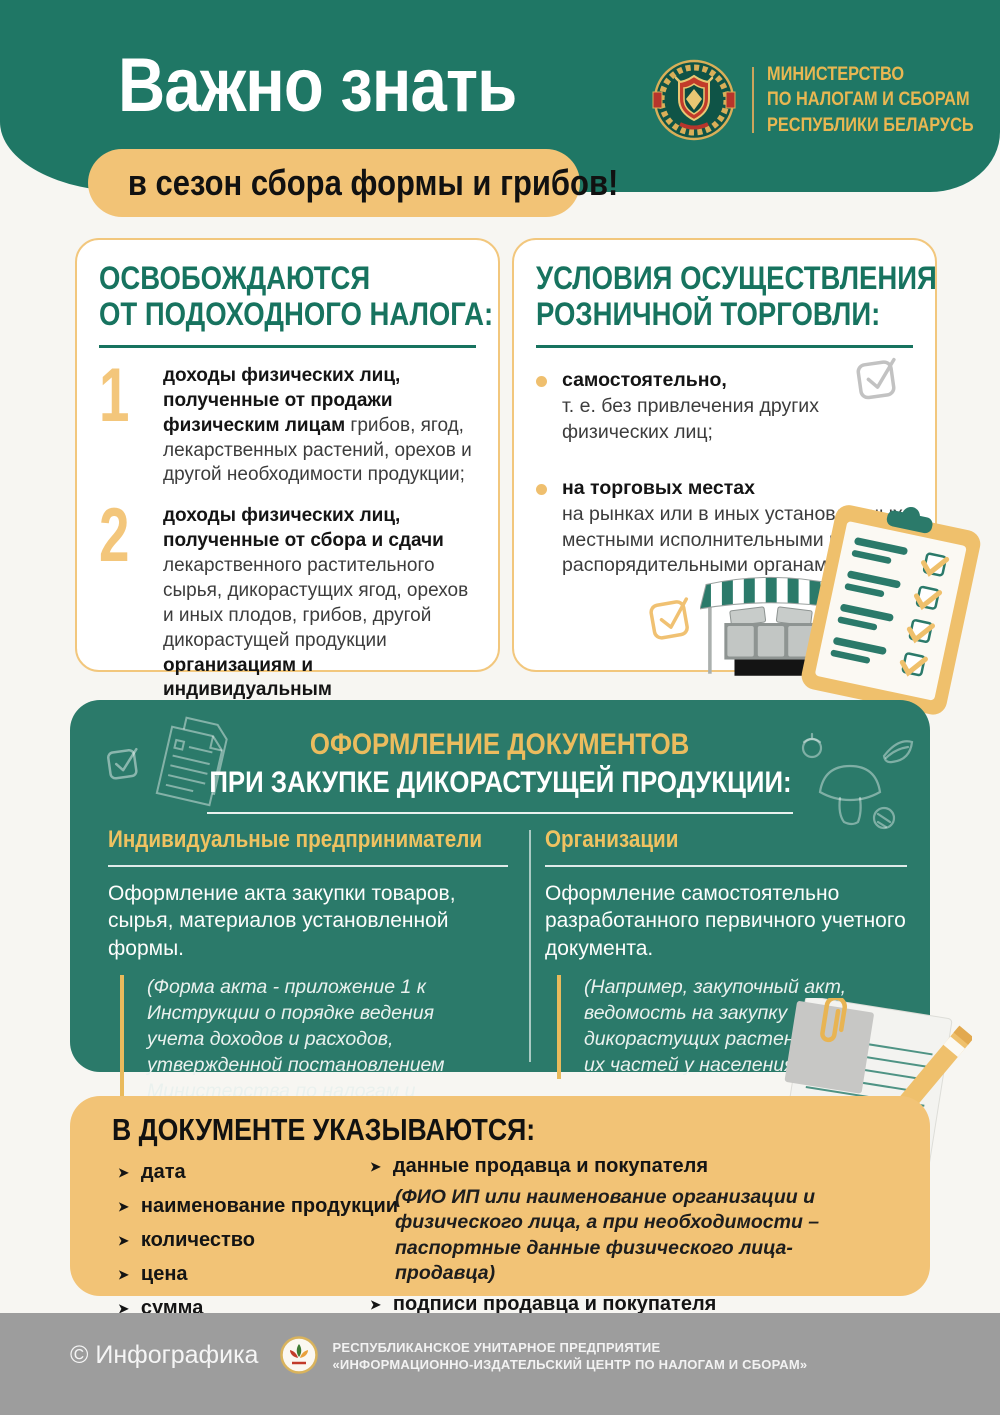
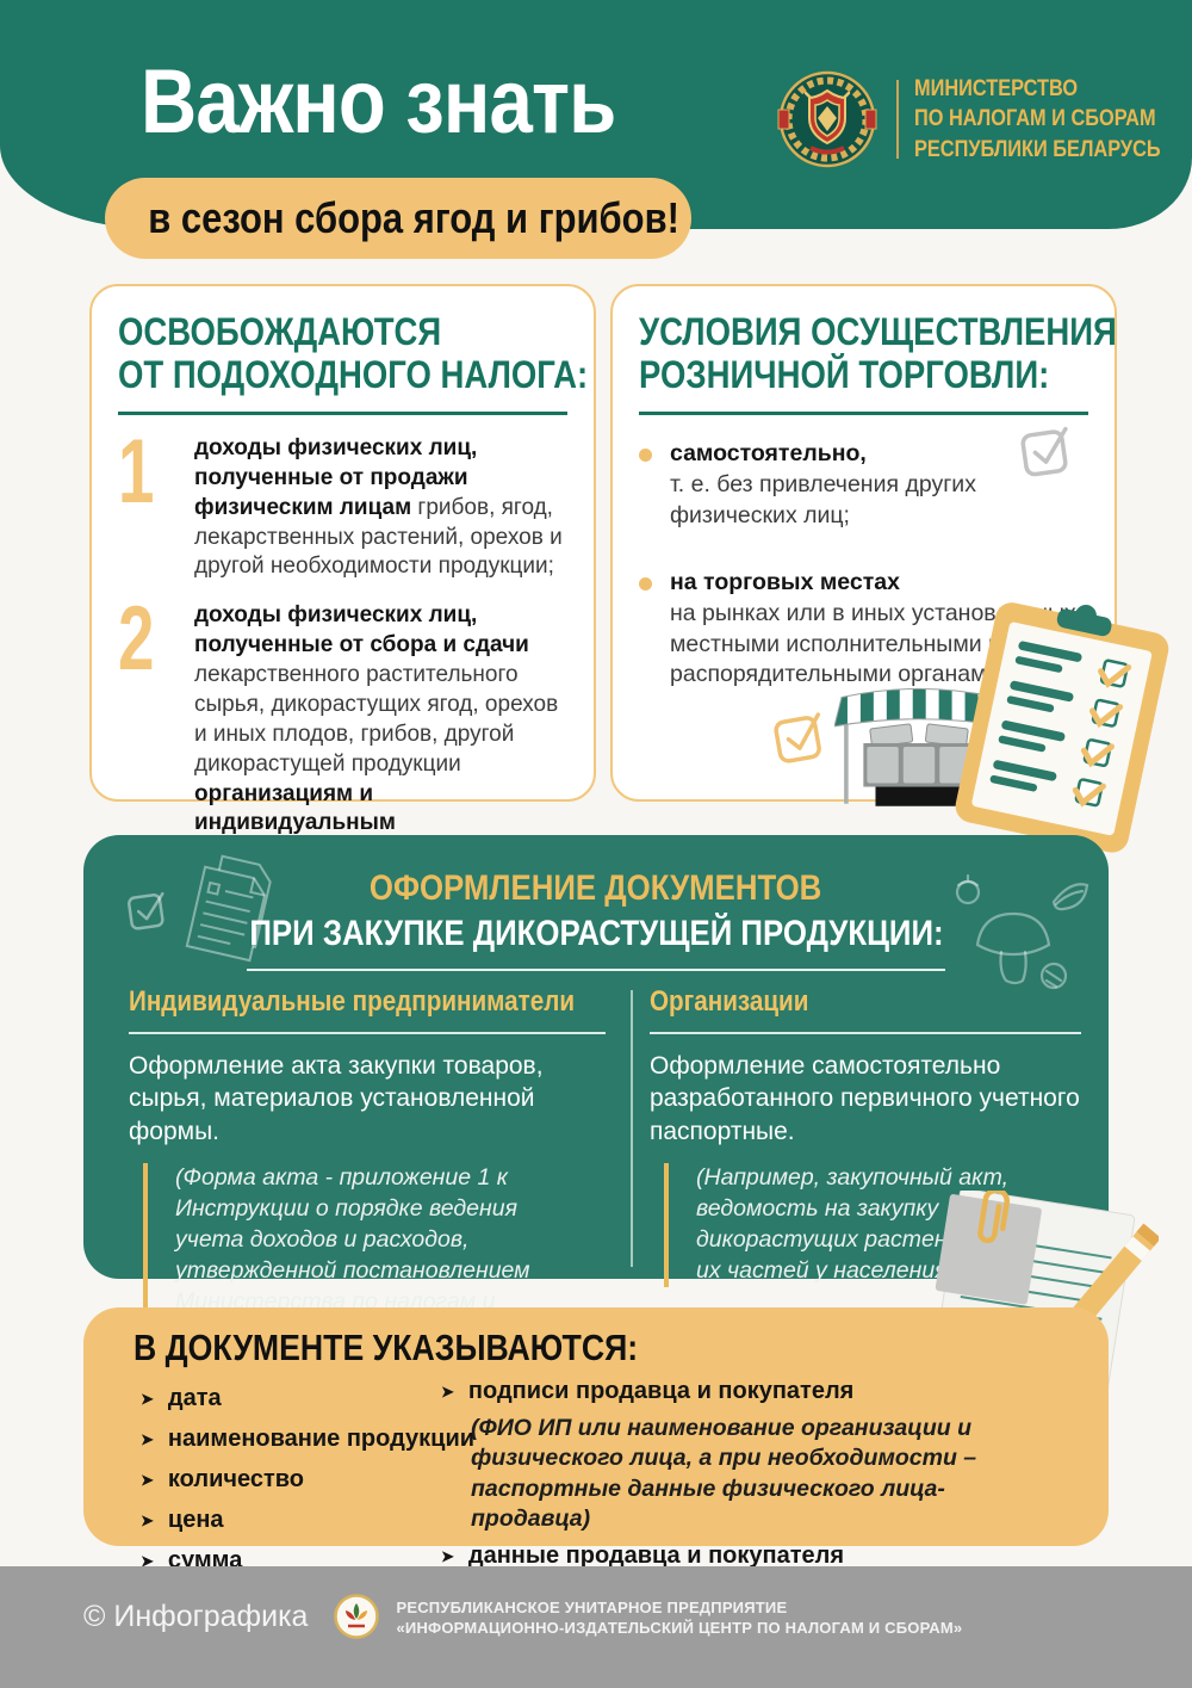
  Важно знать
  МИНИСТЕРСТВО
  ПО НАЛОГАМ И СБОРАМ
  РЕСПУБЛИКИ БЕЛАРУСЬ
- в сезон сбора формы и грибов!
+ в сезон сбора ягод и грибов!
  ОСВОБОЖДАЮТСЯ
  ОТ ПОДОХОДНОГО НАЛОГА:
  1
  доходы физических лиц, полученные от продажи физическим лицам грибов, ягод, лекарственных растений, орехов и другой необходимости продукции;
  2
  УСЛОВИЯ ОСУЩЕСТВЛЕНИЯ
  РОЗНИЧНОЙ ТОРГОВЛИ:
  самостоятельно,
  т. е. без привлечения других физических лиц;
  на торговых местах
  на рынках или в иных установ местными исполнительными распорядительными органам
  ОФОРМЛЕНИЕ ДОКУМЕНТОВ
  ПРИ ЗАКУПКЕ ДИКОРАСТУЩЕЙ ПРОДУКЦИИ:
  Индивидуальные предприниматели
  Оформление акта закупки товаров, сырья, материалов установленной формы.
  (Форма акта - приложение 1 к Инструкции о порядке ведения учета доходов и расходов, утвержденной постановлением Министерства по налогам и
  Организации
- Оформление самостоятельно разработанного первичного учетного документа.
+ Оформление самостоятельно разработанного первичного учетного паспортные.
  (Например, закупочный акт, ведомость на закупку дикорастущих растен их частей у населени
  В ДОКУМЕНТЕ УКАЗЫВАЮТСЯ:
  ➤
  дата
  ➤
  наименование продукции
  ➤
  количество
  ➤
  цена
  ➤
  сумма
  ➤
- данные продавца и покупателя
+ подписи продавца и покупателя
  (ФИО ИП или наименование организации и физического лица, а при необходимости – паспортные данные физического лица-продавца)
  ➤
- подписи продавца и покупателя
+ данные продавца и покупателя
  © Инфографика
  РЕСПУБЛИКАНСКОЕ УНИТАРНОЕ ПРЕДПРИЯТИЕ
  «ИНФОРМАЦИОННО-ИЗДАТЕЛЬСКИЙ ЦЕНТР ПО НАЛОГАМ И СБОРАМ»
